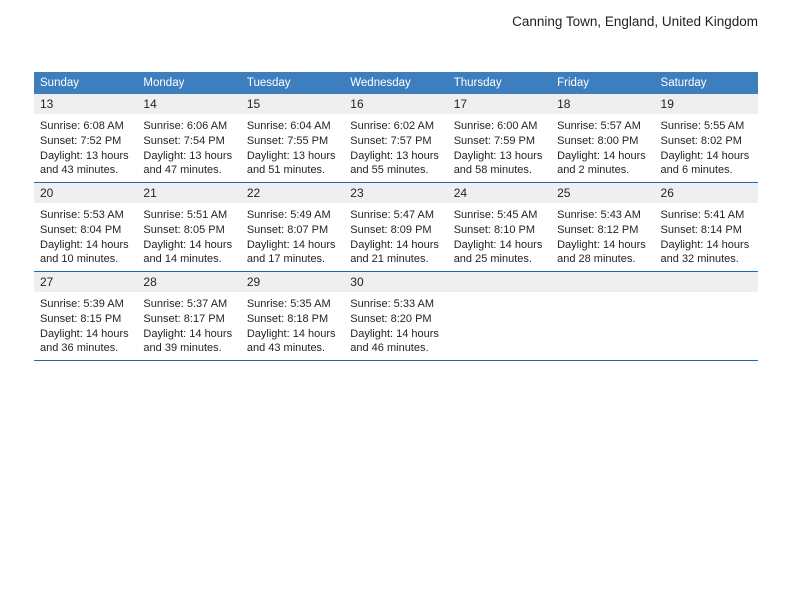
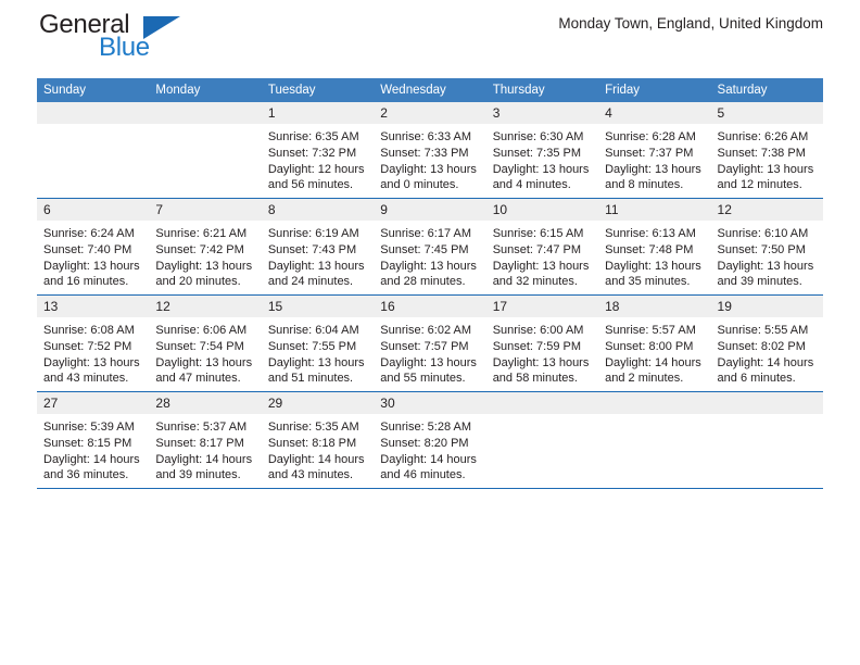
+ General
+ Blue
- Canning Town, England, United Kingdom
+ Monday Town, England, United Kingdom
  Sunday	Monday	Tuesday	Wednesday	Thursday	Friday	Saturday
+ 		1Sunrise: 6:35 AMSunset: 7:32 PMDaylight: 12 hoursand 56 minutes.	2Sunrise: 6:33 AMSunset: 7:33 PMDaylight: 13 hoursand 0 minutes.	3Sunrise: 6:30 AMSunset: 7:35 PMDaylight: 13 hoursand 4 minutes.	4Sunrise: 6:28 AMSunset: 7:37 PMDaylight: 13 hoursand 8 minutes.	5Sunrise: 6:26 AMSunset: 7:38 PMDaylight: 13 hoursand 12 minutes.
+ 6Sunrise: 6:24 AMSunset: 7:40 PMDaylight: 13 hoursand 16 minutes.	7Sunrise: 6:21 AMSunset: 7:42 PMDaylight: 13 hoursand 20 minutes.	8Sunrise: 6:19 AMSunset: 7:43 PMDaylight: 13 hoursand 24 minutes.	9Sunrise: 6:17 AMSunset: 7:45 PMDaylight: 13 hoursand 28 minutes.	10Sunrise: 6:15 AMSunset: 7:47 PMDaylight: 13 hoursand 32 minutes.	11Sunrise: 6:13 AMSunset: 7:48 PMDaylight: 13 hoursand 35 minutes.	12Sunrise: 6:10 AMSunset: 7:50 PMDaylight: 13 hoursand 39 minutes.
- 13Sunrise: 6:08 AMSunset: 7:52 PMDaylight: 13 hoursand 43 minutes.	14Sunrise: 6:06 AMSunset: 7:54 PMDaylight: 13 hoursand 47 minutes.	15Sunrise: 6:04 AMSunset: 7:55 PMDaylight: 13 hoursand 51 minutes.	16Sunrise: 6:02 AMSunset: 7:57 PMDaylight: 13 hoursand 55 minutes.	17Sunrise: 6:00 AMSunset: 7:59 PMDaylight: 13 hoursand 58 minutes.	18Sunrise: 5:57 AMSunset: 8:00 PMDaylight: 14 hoursand 2 minutes.	19Sunrise: 5:55 AMSunset: 8:02 PMDaylight: 14 hoursand 6 minutes.
+ 13Sunrise: 6:08 AMSunset: 7:52 PMDaylight: 13 hoursand 43 minutes.	12Sunrise: 6:06 AMSunset: 7:54 PMDaylight: 13 hoursand 47 minutes.	15Sunrise: 6:04 AMSunset: 7:55 PMDaylight: 13 hoursand 51 minutes.	16Sunrise: 6:02 AMSunset: 7:57 PMDaylight: 13 hoursand 55 minutes.	17Sunrise: 6:00 AMSunset: 7:59 PMDaylight: 13 hoursand 58 minutes.	18Sunrise: 5:57 AMSunset: 8:00 PMDaylight: 14 hoursand 2 minutes.	19Sunrise: 5:55 AMSunset: 8:02 PMDaylight: 14 hoursand 6 minutes.
- 20Sunrise: 5:53 AMSunset: 8:04 PMDaylight: 14 hoursand 10 minutes.	21Sunrise: 5:51 AMSunset: 8:05 PMDaylight: 14 hoursand 14 minutes.	22Sunrise: 5:49 AMSunset: 8:07 PMDaylight: 14 hoursand 17 minutes.	23Sunrise: 5:47 AMSunset: 8:09 PMDaylight: 14 hoursand 21 minutes.	24Sunrise: 5:45 AMSunset: 8:10 PMDaylight: 14 hoursand 25 minutes.	25Sunrise: 5:43 AMSunset: 8:12 PMDaylight: 14 hoursand 28 minutes.	26Sunrise: 5:41 AMSunset: 8:14 PMDaylight: 14 hoursand 32 minutes.
- 27Sunrise: 5:39 AMSunset: 8:15 PMDaylight: 14 hoursand 36 minutes.	28Sunrise: 5:37 AMSunset: 8:17 PMDaylight: 14 hoursand 39 minutes.	29Sunrise: 5:35 AMSunset: 8:18 PMDaylight: 14 hoursand 43 minutes.	30Sunrise: 5:33 AMSunset: 8:20 PMDaylight: 14 hoursand 46 minutes.
+ 27Sunrise: 5:39 AMSunset: 8:15 PMDaylight: 14 hoursand 36 minutes.	28Sunrise: 5:37 AMSunset: 8:17 PMDaylight: 14 hoursand 39 minutes.	29Sunrise: 5:35 AMSunset: 8:18 PMDaylight: 14 hoursand 43 minutes.	30Sunrise: 5:28 AMSunset: 8:20 PMDaylight: 14 hoursand 46 minutes.
